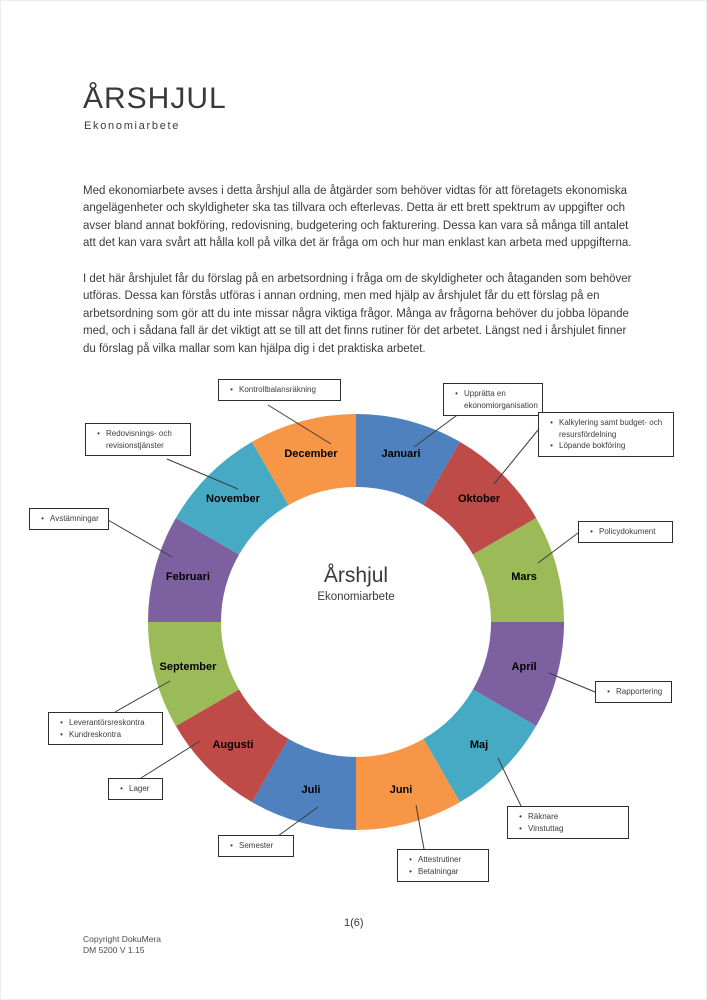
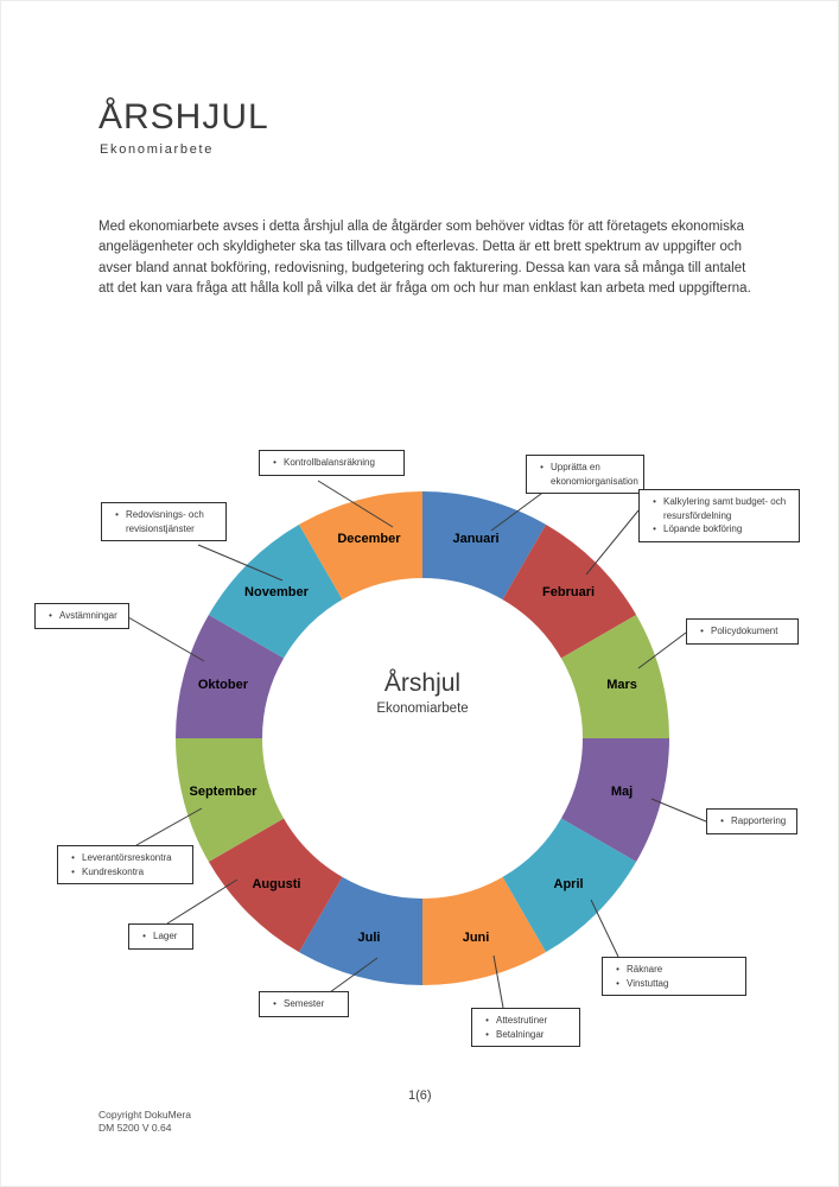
  ÅRSHJUL
  Ekonomiarbete
- Med ekonomiarbete avses i detta årshjul alla de åtgärder som behöver vidtas för att företagets ekonomiska angelägenheter och skyldigheter ska tas tillvara och efterlevas. Detta är ett brett spektrum av uppgifter och avser bland annat bokföring, redovisning, budgetering och fakturering. Dessa kan vara så många till antalet att det kan vara svårt att hålla koll på vilka det är fråga om och hur man enklast kan arbeta med uppgifterna.
+ Med ekonomiarbete avses i detta årshjul alla de åtgärder som behöver vidtas för att företagets ekonomiska angelägenheter och skyldigheter ska tas tillvara och efterlevas. Detta är ett brett spektrum av uppgifter och avser bland annat bokföring, redovisning, budgetering och fakturering. Dessa kan vara så många till antalet att det kan vara fråga att hålla koll på vilka det är fråga om och hur man enklast kan arbeta med uppgifterna.
- I det här årshjulet får du förslag på en arbetsordning i fråga om de skyldigheter och åtaganden som behöver utföras. Dessa kan förstås utföras i annan ordning, men med hjälp av årshjulet får du ett förslag på en arbetsordning som gör att du inte missar några viktiga frågor. Många av frågorna behöver du jobba löpande med, och i sådana fall är det viktigt att se till att det finns rutiner för det arbetet. Längst ned i årshjulet finner du förslag på vilka mallar som kan hjälpa dig i det praktiska arbetet.
  Januari
  •
  Upprätta en ekonomiorganisation
- Oktober
+ Februari
  •
  Kalkylering samt budget- och resursfördelning
  •
  Löpande bokföring
  Mars
  •
  Policydokument
- April
+ Maj
  •
  Rapportering
- Maj
+ April
  •
  Räknare
  •
  Vinstuttag
  Juni
  •
  Attestrutiner
  •
  Betalningar
  Juli
  •
  Semester
  Augusti
  •
  Lager
  September
  •
  Leverantörsreskontra
  •
  Kundreskontra
- Februari
+ Oktober
  •
  Avstämningar
  November
  •
  Redovisnings- och revisionstjänster
  December
  •
  Kontrollbalansräkning
  Årshjul
  Ekonomiarbete
  1(6)
  Copyright DokuMera
- DM 5200 V 1.15
+ DM 5200 V 0.64
